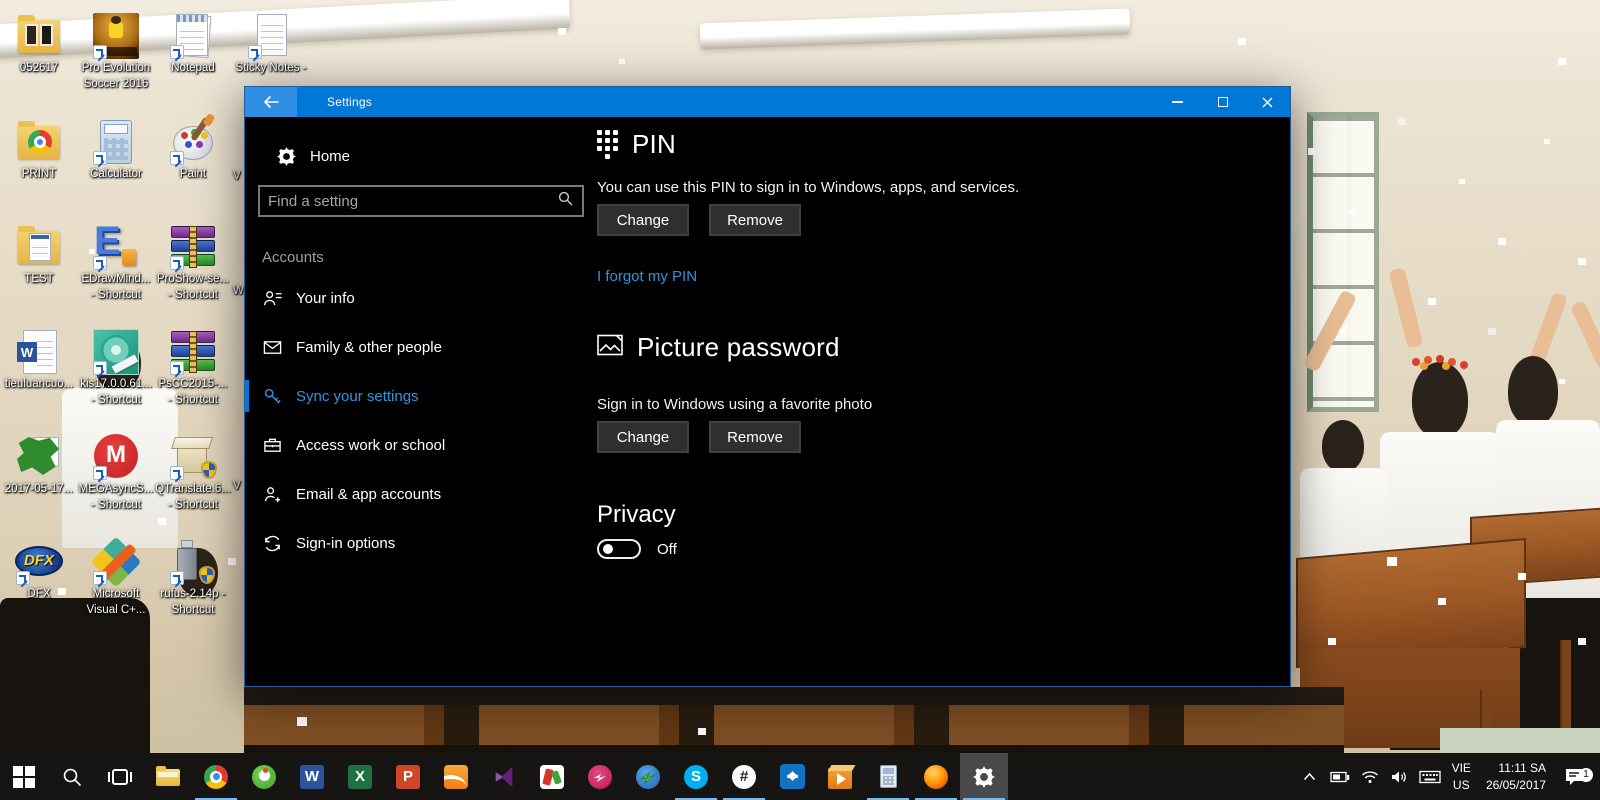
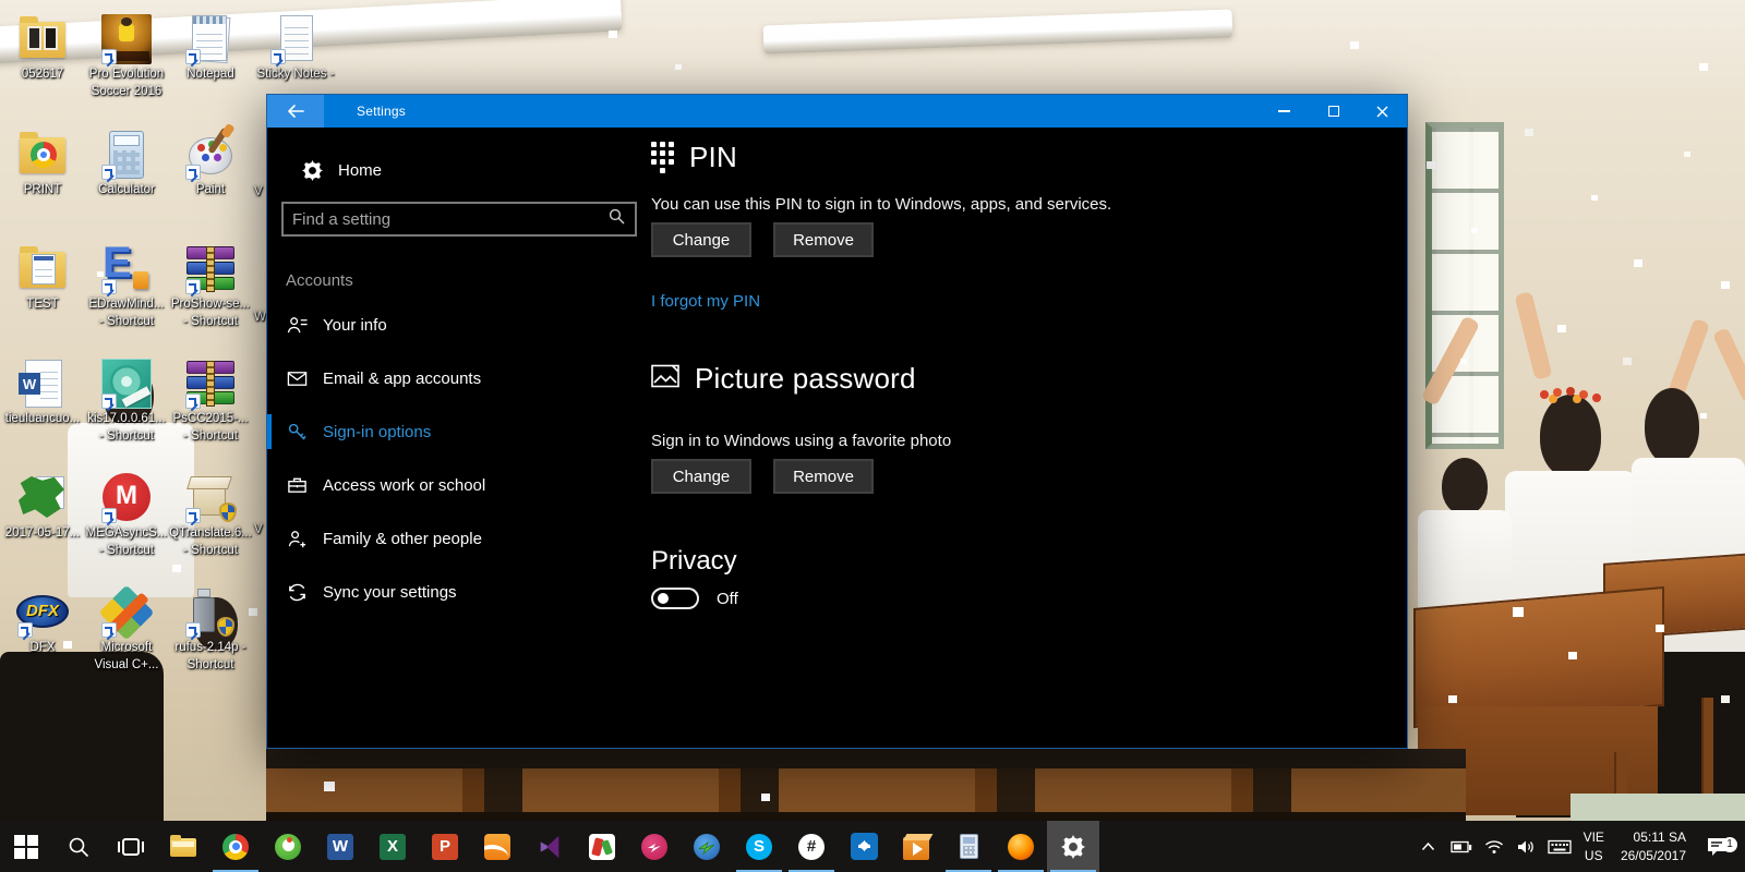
  052617
  Pro Evolution
  Soccer 2016
  Notepad
  Sticky Notes -
  PRINT
  Calculator
  Paint
  TEST
  E
  EDrawMind...
  - Shortcut
  ProShow-se...
  - Shortcut
  W
  tieuluancuo...
  kis17.0.0.61...
  - Shortcut
  PsCC2015-...
  - Shortcut
  2017-05-17...
  M
  MEGAsyncS...
  - Shortcut
  QTranslate.6...
  - Shortcut
  DFX
  DFX
  Microsoft
  Visual C+...
  rufus-2.14p -
  Shortcut
  V
  W
  V
  Settings
  Home
  Find a setting
  Accounts
  Your info
- Family & other people
+ Email & app accounts
- Sync your settings
+ Sign-in options
  Access work or school
- Email & app accounts
+ Family & other people
- Sign-in options
+ Sync your settings
  PIN
  You can use this PIN to sign in to Windows, apps, and services.
  Change
  Remove
  I forgot my PIN
  Picture password
  Sign in to Windows using a favorite photo
  Change
  Remove
  Privacy
  Off
  W
  X
  P
  S
  #
  VIE
  US
- 11:11 SA
+ 05:11 SA
  26/05/2017
  1
